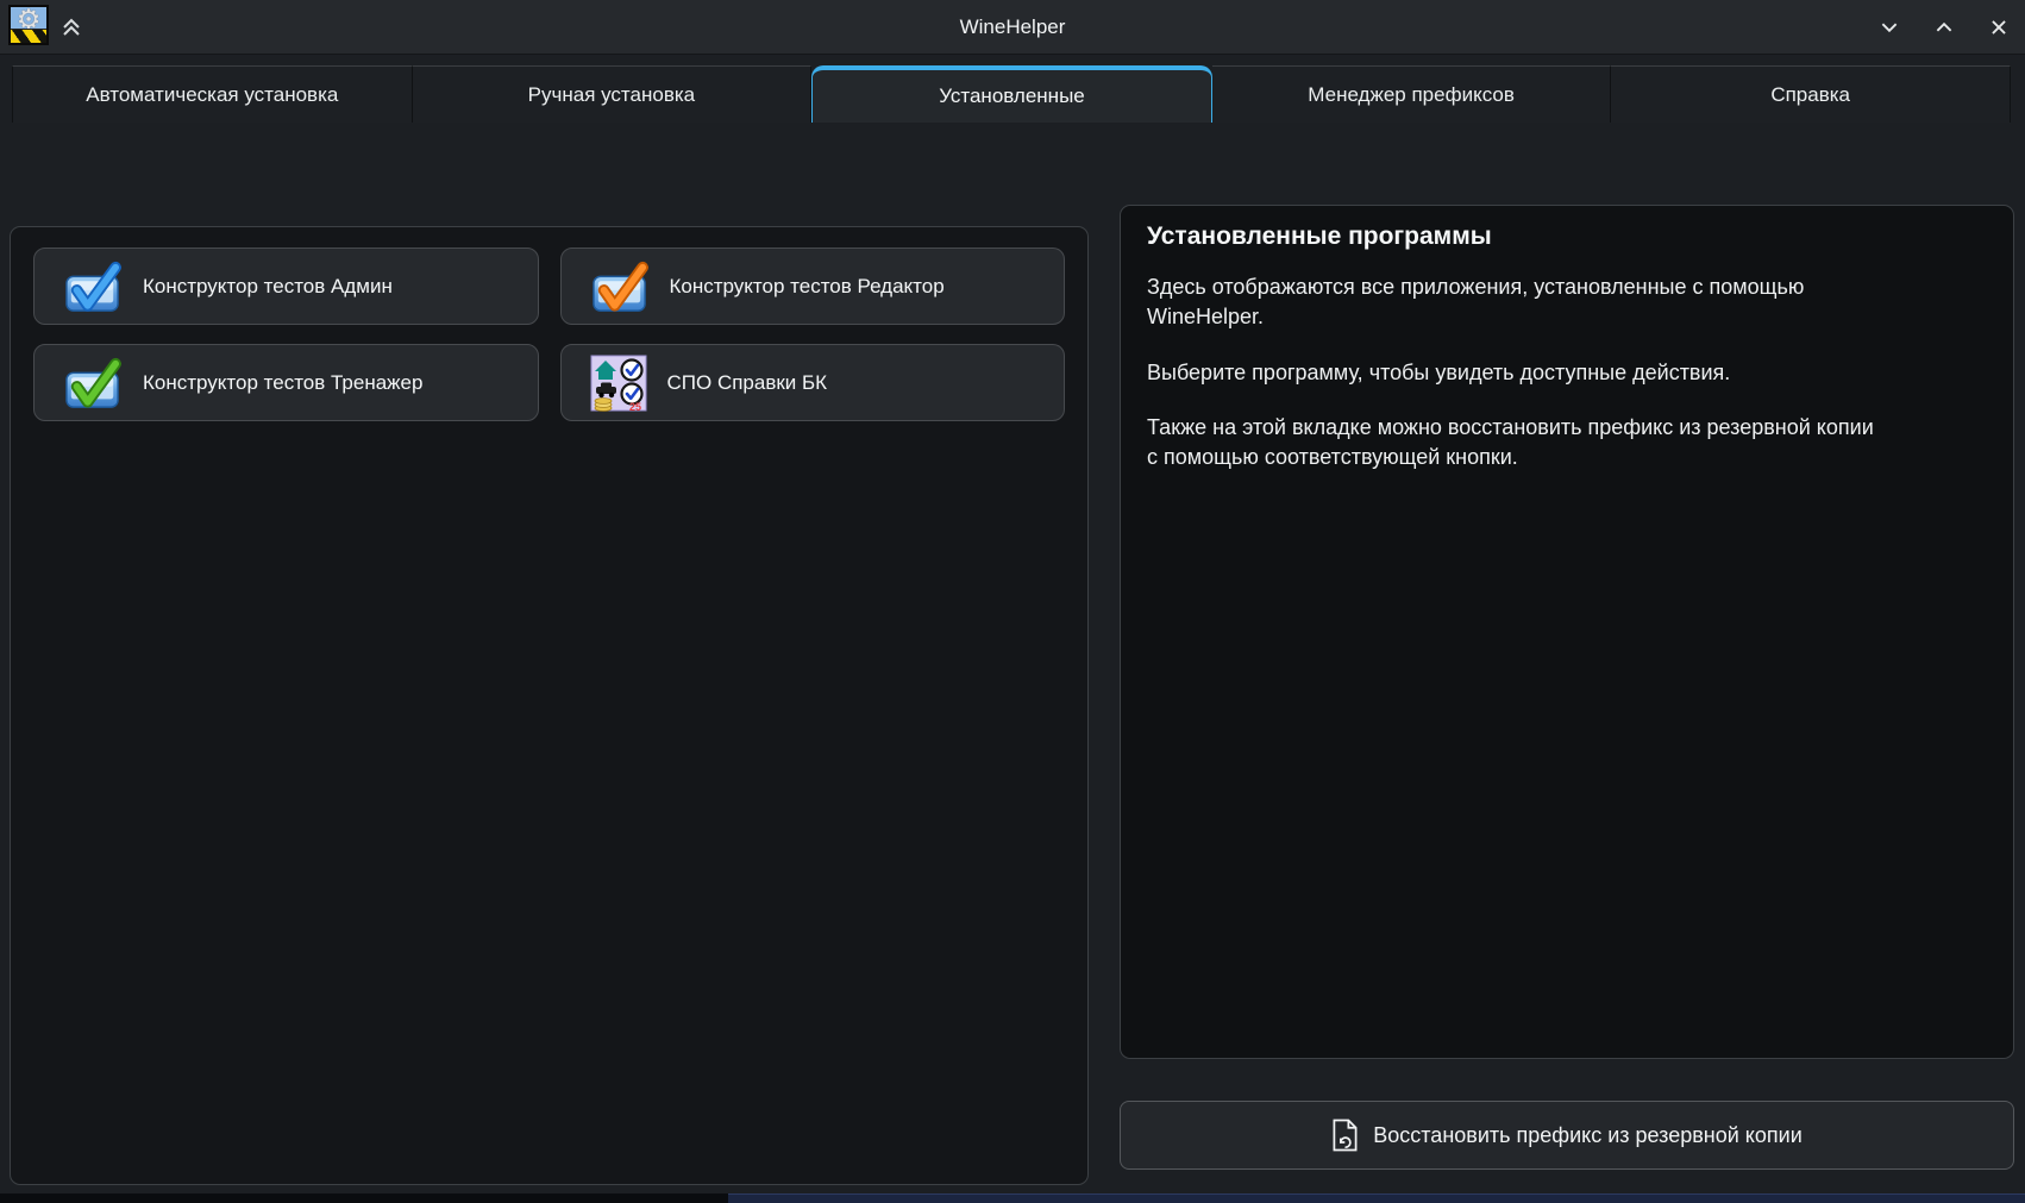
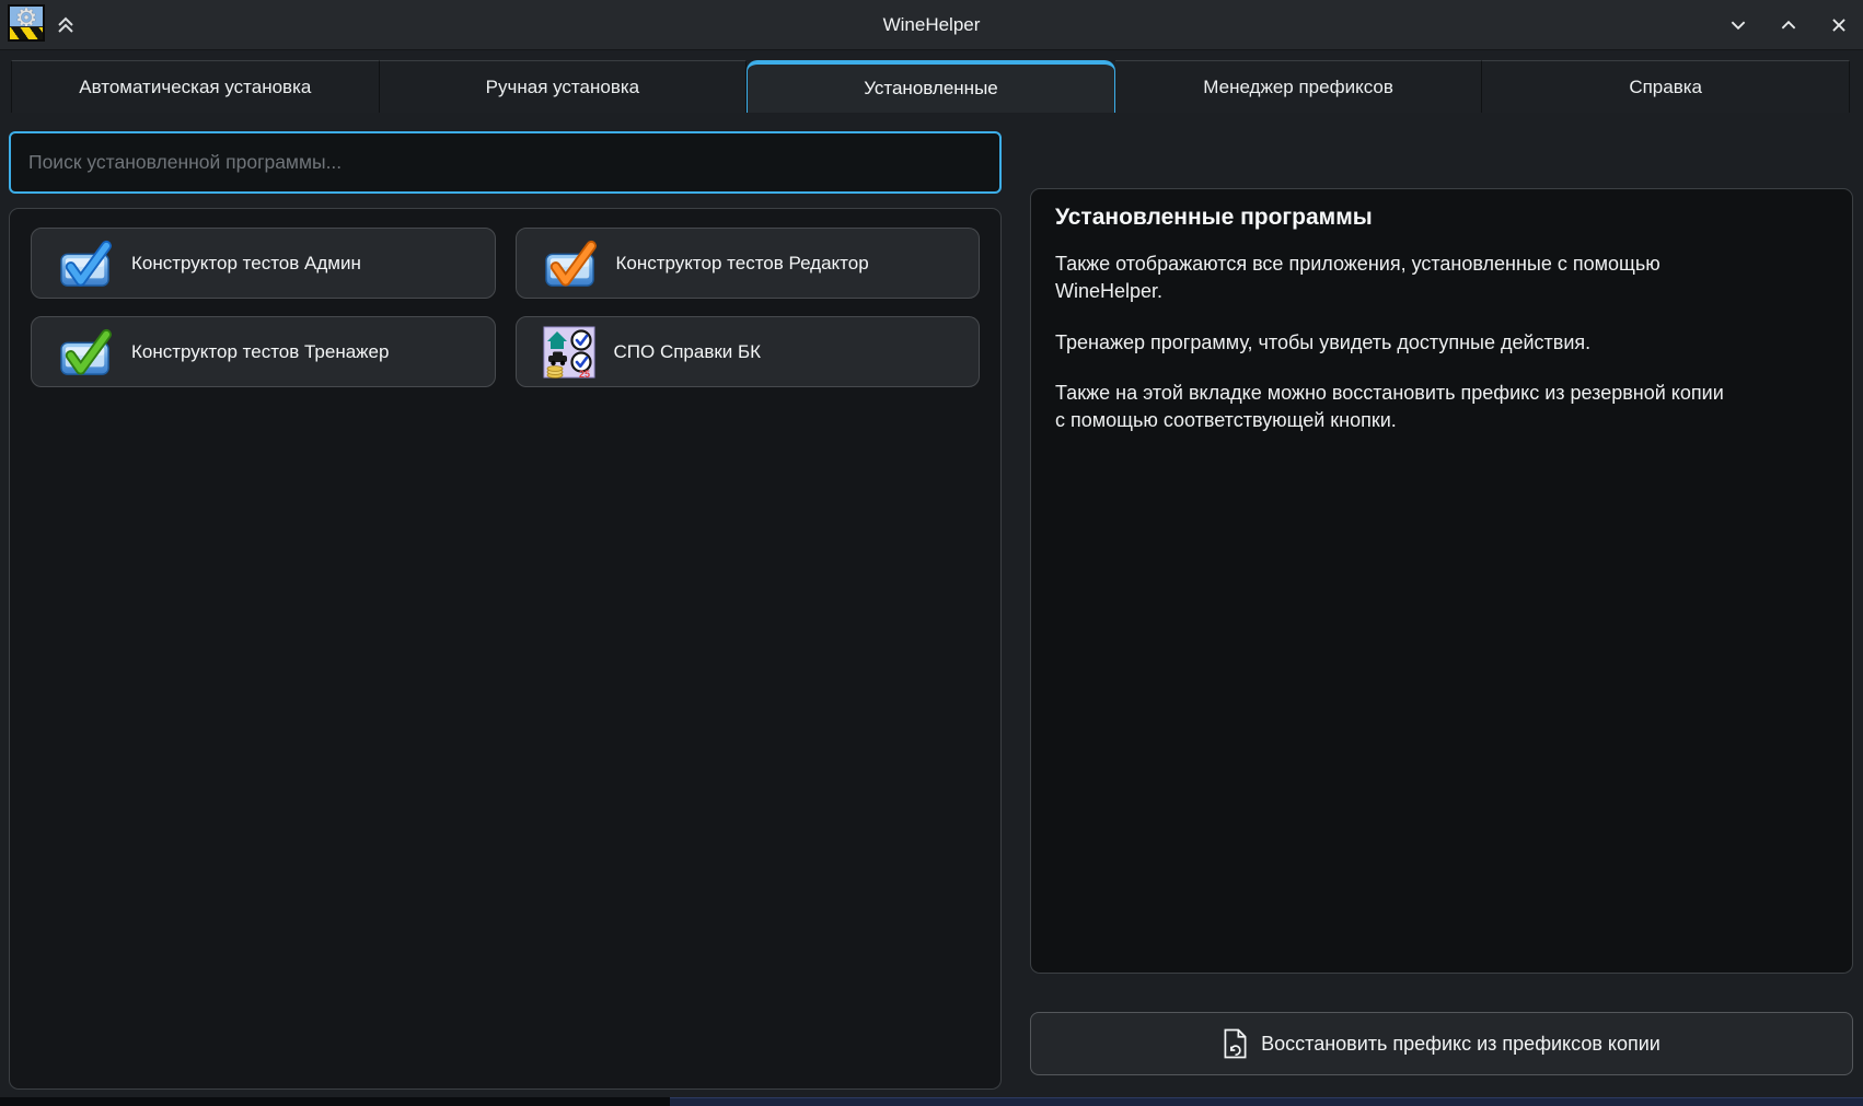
  ⚙
  WineHelper
  Автоматическая установка
  Ручная установка
  Установленные
  Менеджер префиксов
  Справка
+ Поиск установленной программы...
  Конструктор тестов Админ
  Конструктор тестов Редактор
  Конструктор тестов Тренажер
  25
  СПО Справки БК
  Установленные программы
- Здесь отображаются все приложения, установленные с помощью WineHelper.
+ Также отображаются все приложения, установленные с помощью WineHelper.
- Выберите программу, чтобы увидеть доступные действия.
+ Тренажер программу, чтобы увидеть доступные действия.
  Также на этой вкладке можно восстановить префикс из резервной копии с помощью соответствующей кнопки.
- Восстановить префикс из резервной копии
+ Восстановить префикс из префиксов копии
